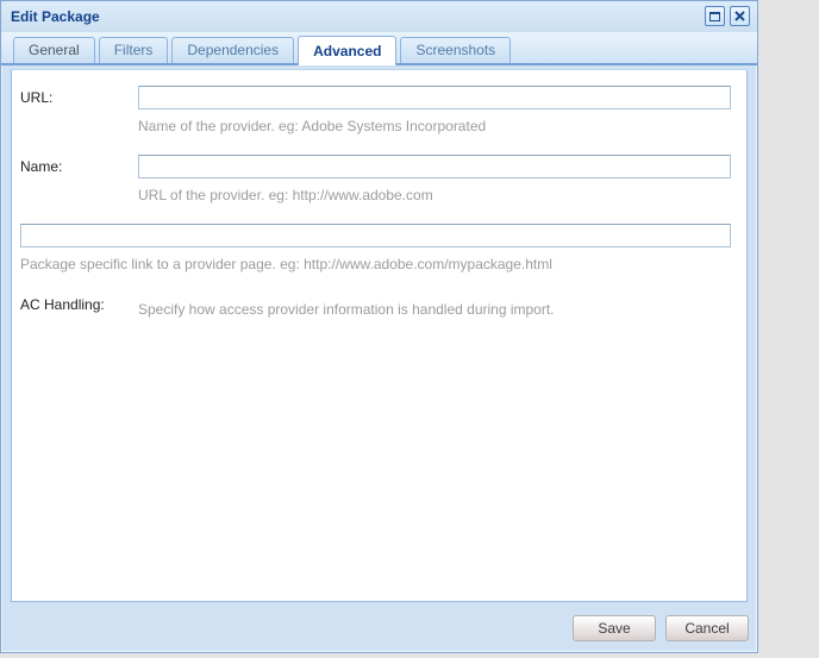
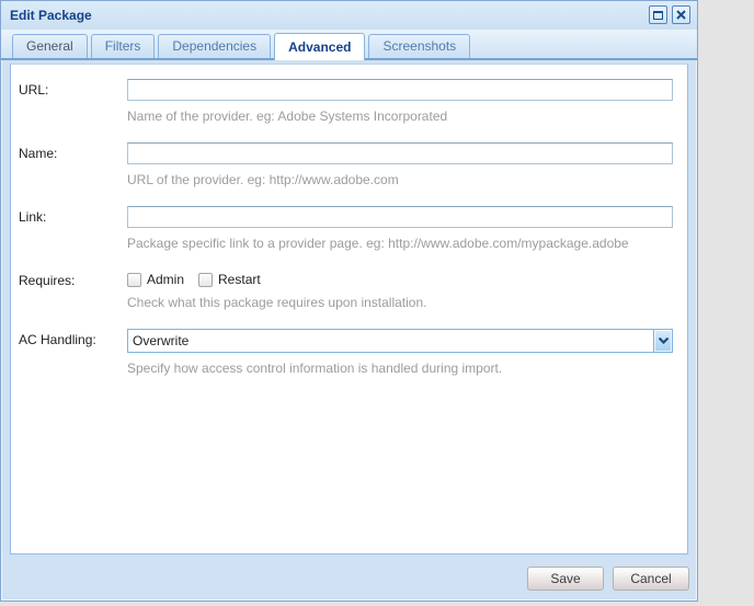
  Edit Package
  General
  Filters
  Dependencies
  Advanced
  Screenshots
  URL:
  Name of the provider. eg: Adobe Systems Incorporated
  Name:
  URL of the provider. eg: http://www.adobe.com
+ Link:
- Package specific link to a provider page. eg: http://www.adobe.com/mypackage.html
+ Package specific link to a provider page. eg: http://www.adobe.com/mypackage.adobe
+ Requires:
+ Admin
+ Restart
+ Check what this package requires upon installation.
  AC Handling:
+ Overwrite
- Specify how access provider information is handled during import.
+ Specify how access control information is handled during import.
  Save
  Cancel
